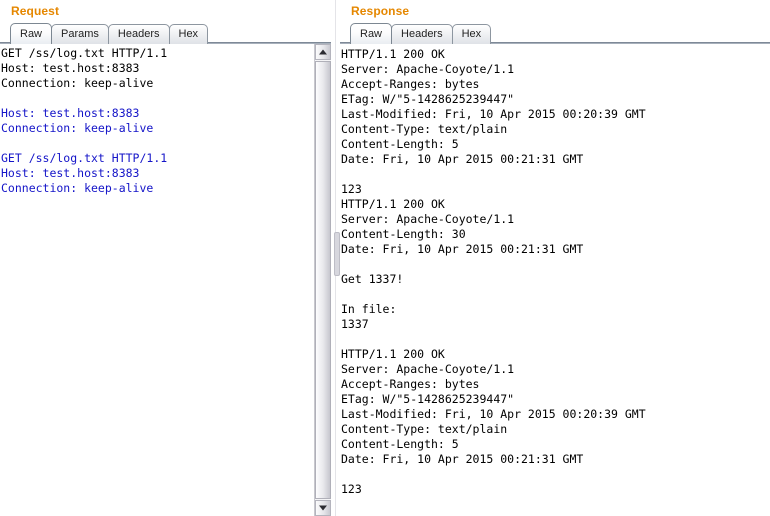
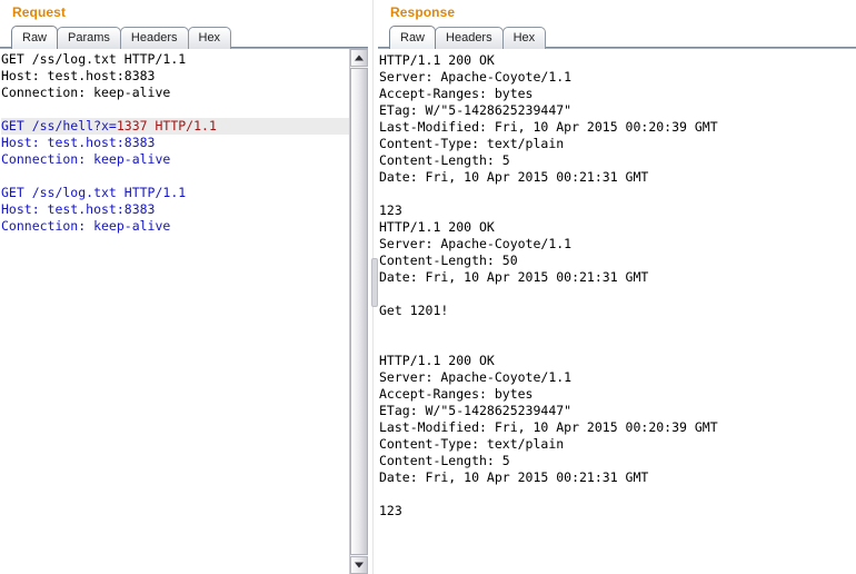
  Request
  Raw
  Params
  Headers
  Hex
  GET /ss/log.txt HTTP/1.1
  Host: test.host:8383
  Connection: keep-alive
+ GET /ss/hell?x=1337 HTTP/1.1
  Host: test.host:8383
  Connection: keep-alive
  GET /ss/log.txt HTTP/1.1
  Host: test.host:8383
  Connection: keep-alive
  Response
  Raw
  Headers
  Hex
  HTTP/1.1 200 OK
  Server: Apache-Coyote/1.1
  Accept-Ranges: bytes
  ETag: W/"5-1428625239447"
  Last-Modified: Fri, 10 Apr 2015 00:20:39 GMT
  Content-Type: text/plain
  Content-Length: 5
  Date: Fri, 10 Apr 2015 00:21:31 GMT
  123
  HTTP/1.1 200 OK
  Server: Apache-Coyote/1.1
- Content-Length: 30
+ Content-Length: 50
  Date: Fri, 10 Apr 2015 00:21:31 GMT
- Get 1337!
+ Get 1201!
- In file:
- 1337
  HTTP/1.1 200 OK
  Server: Apache-Coyote/1.1
  Accept-Ranges: bytes
  ETag: W/"5-1428625239447"
  Last-Modified: Fri, 10 Apr 2015 00:20:39 GMT
  Content-Type: text/plain
  Content-Length: 5
  Date: Fri, 10 Apr 2015 00:21:31 GMT
  123
